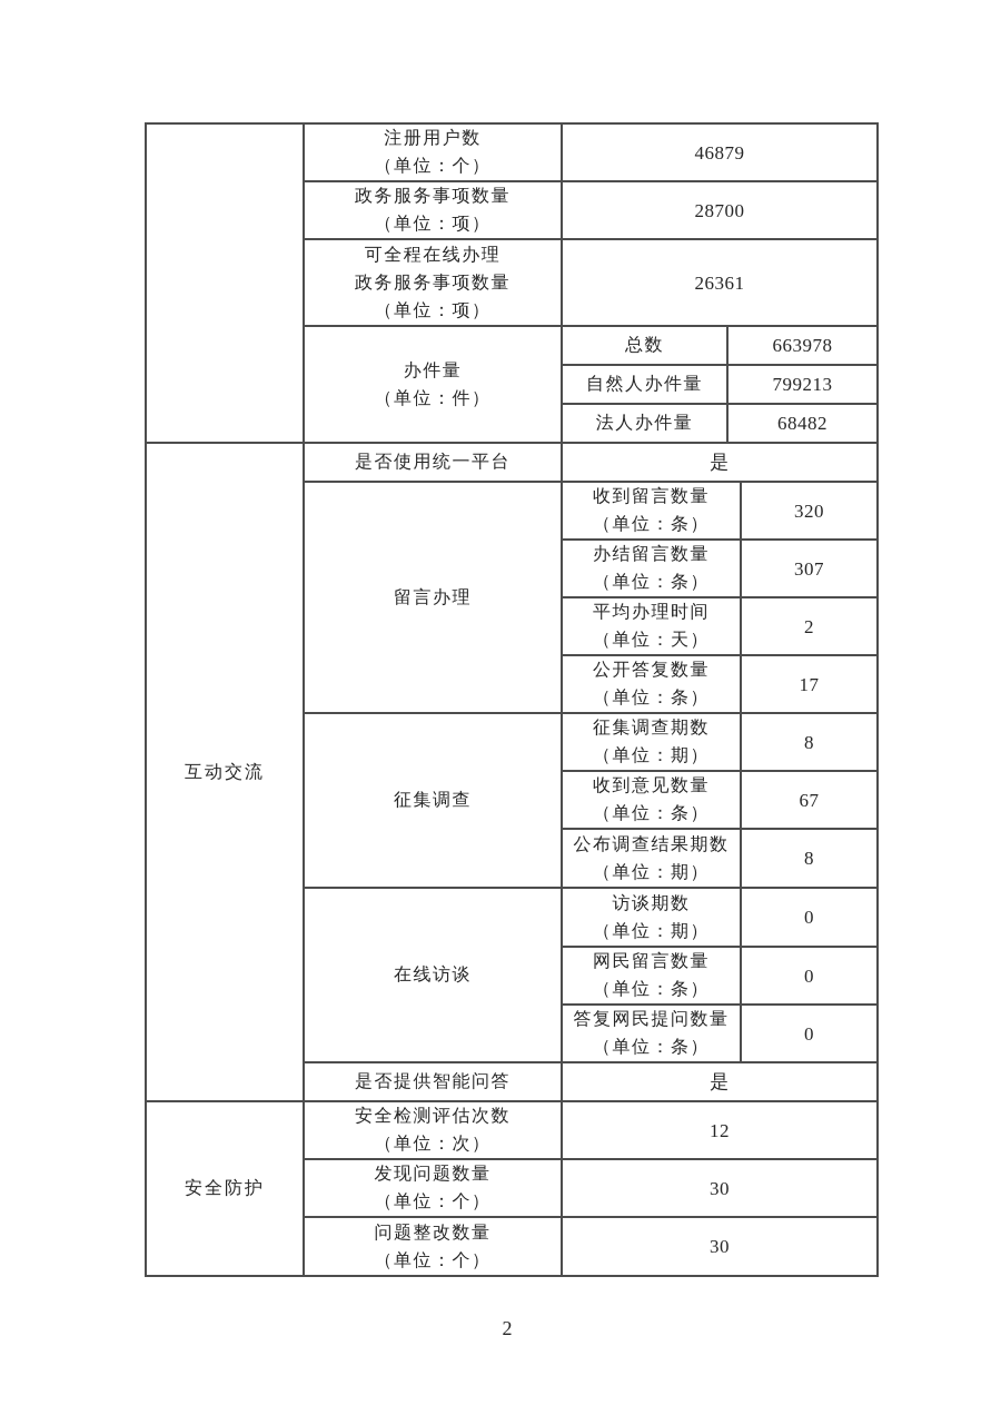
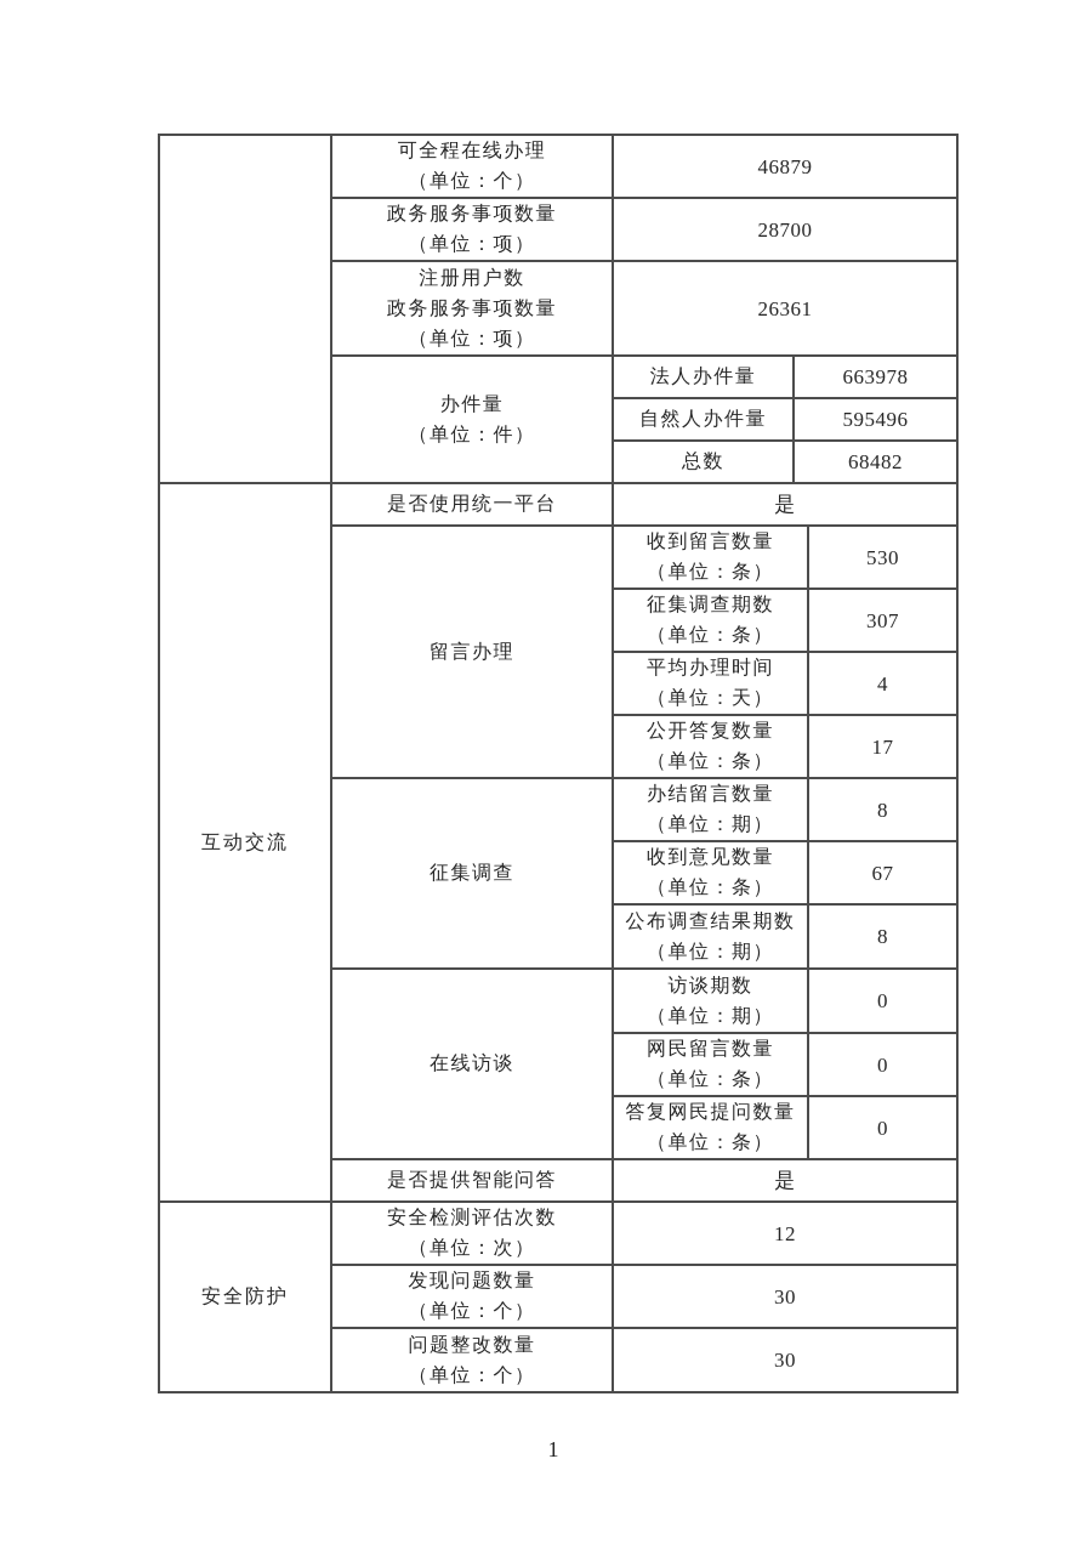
- 	注册用户数 （单位：个）	46879
+ 	可全程在线办理 （单位：个）	46879
  政务服务事项数量 （单位：项）	28700
- 可全程在线办理 政务服务事项数量 （单位：项）	26361
+ 注册用户数 政务服务事项数量 （单位：项）	26361
- 办件量 （单位：件）	总数	663978
+ 办件量 （单位：件）	法人办件量	663978
- 自然人办件量	799213
+ 自然人办件量	595496
- 法人办件量	68482
+ 总数	68482
  互动交流	是否使用统一平台	是
- 留言办理	收到留言数量 （单位：条）	320
+ 留言办理	收到留言数量 （单位：条）	530
- 办结留言数量 （单位：条）	307
+ 征集调查期数 （单位：条）	307
- 平均办理时间 （单位：天）	2
+ 平均办理时间 （单位：天）	4
  公开答复数量 （单位：条）	17
- 征集调查	征集调查期数 （单位：期）	8
+ 征集调查	办结留言数量 （单位：期）	8
  收到意见数量 （单位：条）	67
  公布调查结果期数 （单位：期）	8
  在线访谈	访谈期数 （单位：期）	0
  网民留言数量 （单位：条）	0
  答复网民提问数量 （单位：条）	0
  是否提供智能问答	是
  安全防护	安全检测评估次数 （单位：次）	12
  发现问题数量 （单位：个）	30
  问题整改数量 （单位：个）	30
- 2
+ 1
